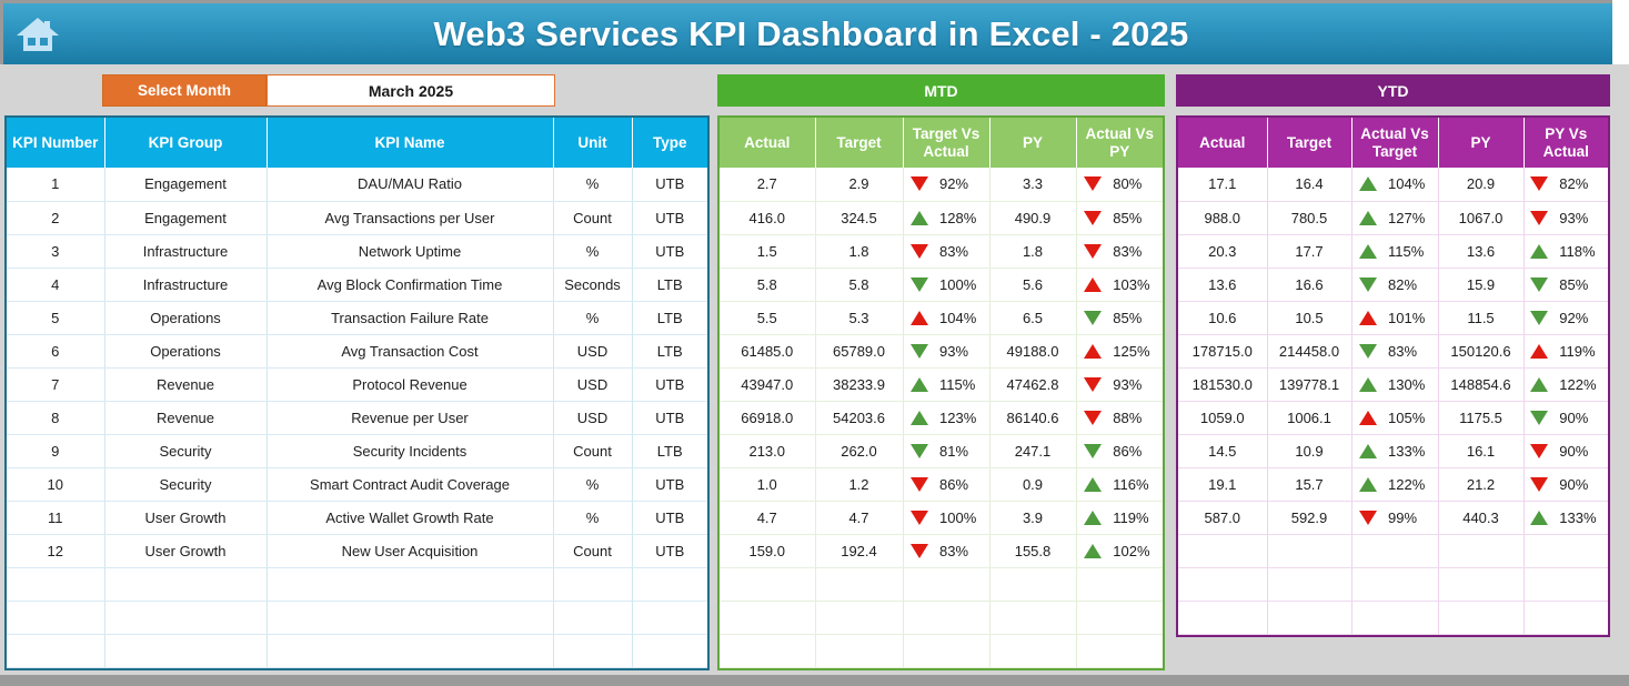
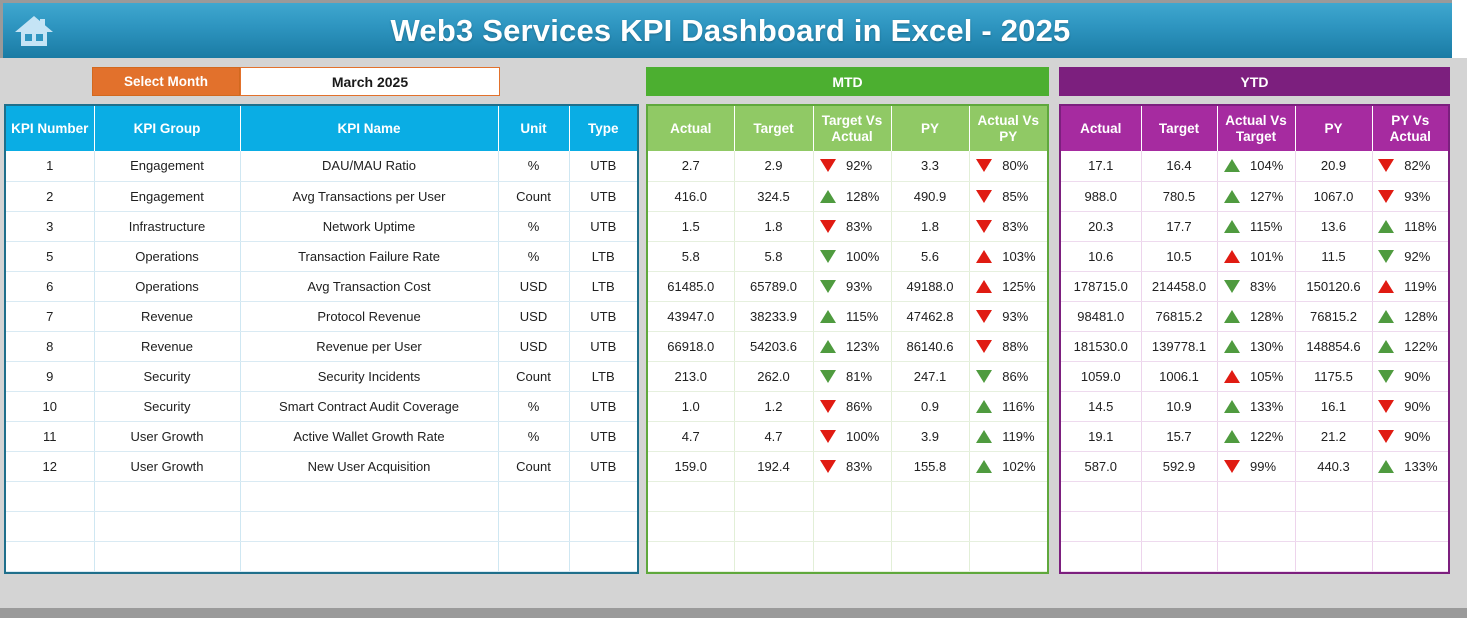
  Web3 Services KPI Dashboard in Excel - 2025
  Select Month
  March 2025
  MTD
  YTD
  KPI Number	KPI Group	KPI Name	Unit	Type
  1	Engagement	DAU/MAU Ratio	%	UTB
  2	Engagement	Avg Transactions per User	Count	UTB
  3	Infrastructure	Network Uptime	%	UTB
- 4	Infrastructure	Avg Block Confirmation Time	Seconds	LTB
  5	Operations	Transaction Failure Rate	%	LTB
  6	Operations	Avg Transaction Cost	USD	LTB
  7	Revenue	Protocol Revenue	USD	UTB
  8	Revenue	Revenue per User	USD	UTB
  9	Security	Security Incidents	Count	LTB
  10	Security	Smart Contract Audit Coverage	%	UTB
  11	User Growth	Active Wallet Growth Rate	%	UTB
  12	User Growth	New User Acquisition	Count	UTB
  Actual	Target	Target Vs Actual	PY	Actual Vs PY
  2.7	2.9	92%	3.3	80%
  416.0	324.5	128%	490.9	85%
  1.5	1.8	83%	1.8	83%
  5.8	5.8	100%	5.6	103%
- 5.5	5.3	104%	6.5	85%
  61485.0	65789.0	93%	49188.0	125%
  43947.0	38233.9	115%	47462.8	93%
  66918.0	54203.6	123%	86140.6	88%
  213.0	262.0	81%	247.1	86%
  1.0	1.2	86%	0.9	116%
  4.7	4.7	100%	3.9	119%
  159.0	192.4	83%	155.8	102%
  Actual	Target	Actual Vs Target	PY	PY Vs Actual
  17.1	16.4	104%	20.9	82%
  988.0	780.5	127%	1067.0	93%
  20.3	17.7	115%	13.6	118%
- 13.6	16.6	82%	15.9	85%
  10.6	10.5	101%	11.5	92%
  178715.0	214458.0	83%	150120.6	119%
+ 98481.0	76815.2	128%	76815.2	128%
  181530.0	139778.1	130%	148854.6	122%
  1059.0	1006.1	105%	1175.5	90%
  14.5	10.9	133%	16.1	90%
  19.1	15.7	122%	21.2	90%
  587.0	592.9	99%	440.3	133%
